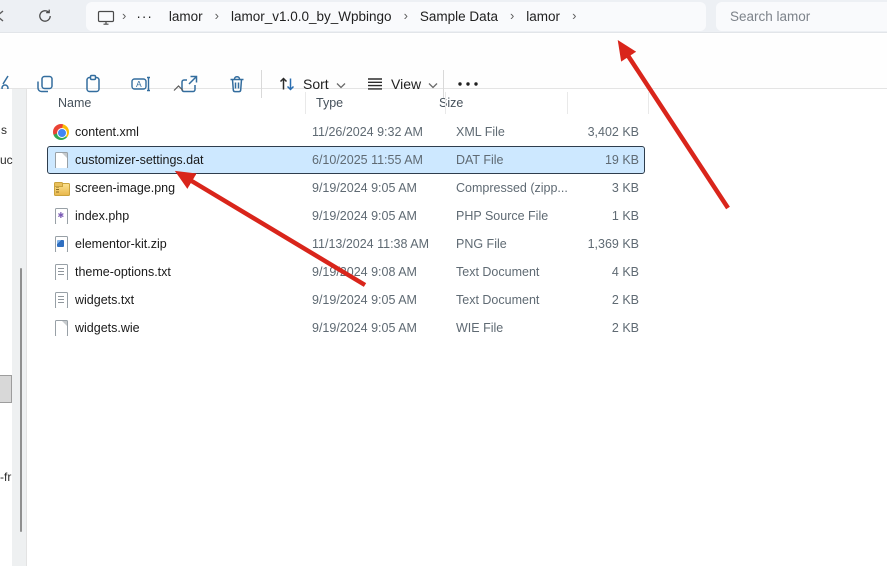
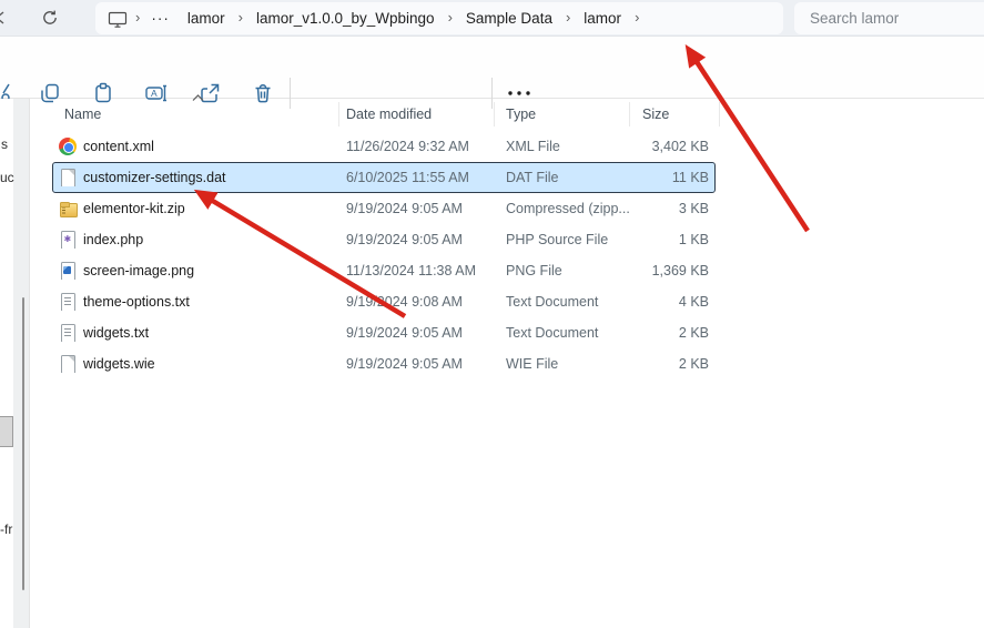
  ›
  ···
  lamor
  ›
  lamor_v1.0.0_by_Wpbingo
  ›
  Sample Data
  ›
  lamor
  ›
  Search lamor
  A
- Sort
- View
  Name
+ Date modified
  Type
  Size
  content.xml
  11/26/2024 9:32 AM
  XML File
  3,402 KB
  customizer-settings.dat
  6/10/2025 11:55 AM
  DAT File
- 19 KB
+ 11 KB
- screen-image.png
+ elementor-kit.zip
  9/19/2024 9:05 AM
  Compressed (zipp...
  3 KB
  index.php
  9/19/2024 9:05 AM
  PHP Source File
  1 KB
- elementor-kit.zip
+ screen-image.png
  11/13/2024 11:38 AM
  PNG File
  1,369 KB
  theme-options.txt
  9/19/024 9:08 AM
  Text Document
  4 KB
  widgets.txt
  9/19/2024 9:05 AM
  Text Document
  2 KB
  widgets.wie
  9/19/2024 9:05 AM
  WIE File
  2 KB
  s
  uc
  -fr
